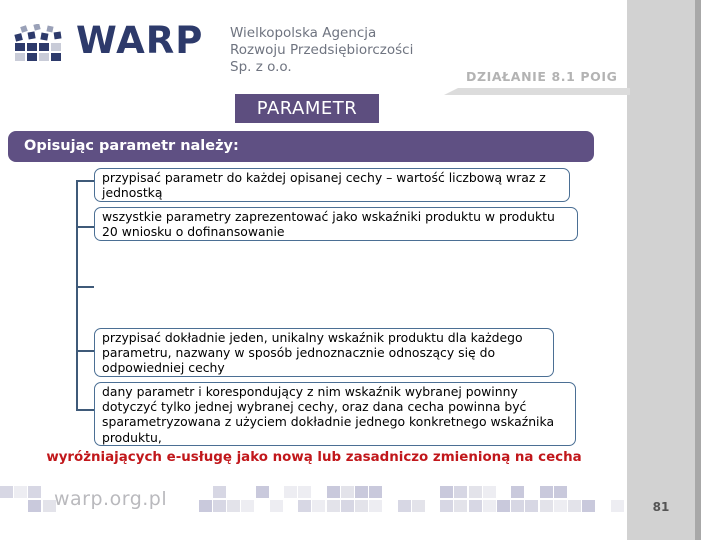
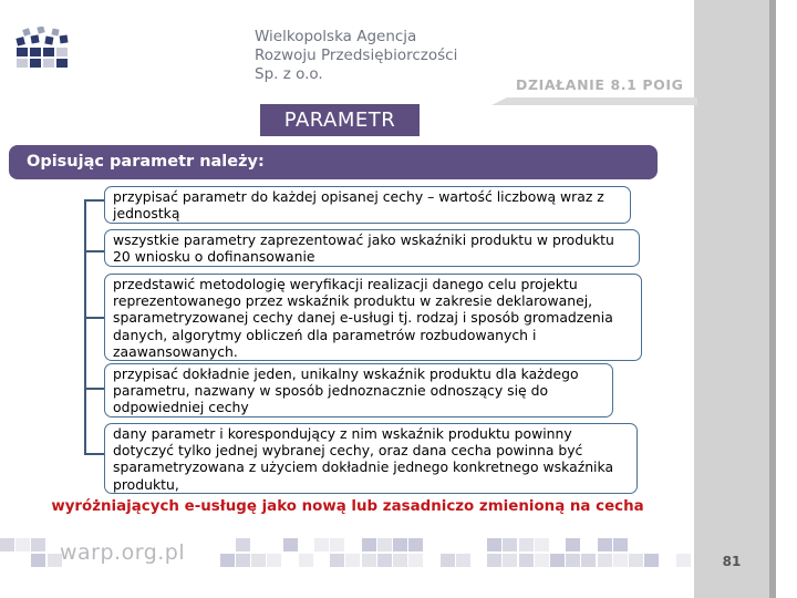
  81
- WARP
  Wielkopolska Agencja
  Rozwoju Przedsiębiorczości Sp. z o.o.
  DZIAŁANIE 8.1 POIG
  PARAMETR
  Opisując parametr należy:
  przypisać parametr do każdej opisanej cechy – wartość liczbową wraz z jednostką
  wszystkie parametry zaprezentować jako wskaźniki produktu w produktu 20 wniosku o dofinansowanie
+ przedstawić metodologię weryfikacji realizacji danego celu projektu reprezentowanego przez wskaźnik produktu w zakresie deklarowanej, sparametryzowanej cechy danej e-usługi tj. rodzaj i sposób gromadzenia danych, algorytmy obliczeń dla parametrów rozbudowanych i zaawansowanych.
  przypisać dokładnie jeden, unikalny wskaźnik produktu dla każdego parametru, nazwany w sposób jednoznacznie odnoszący się do odpowiedniej cechy
- dany parametr i korespondujący z nim wskaźnik wybranej powinny dotyczyć tylko jednej wybranej cechy, oraz dana cecha powinna być sparametryzowana z użyciem dokładnie jednego konkretnego wskaźnika produktu,
+ dany parametr i korespondujący z nim wskaźnik produktu powinny dotyczyć tylko jednej wybranej cechy, oraz dana cecha powinna być sparametryzowana z użyciem dokładnie jednego konkretnego wskaźnika produktu,
  wyróżniających e-usługę jako nową lub zasadniczo zmienioną na cecha
  warp.org.pl
